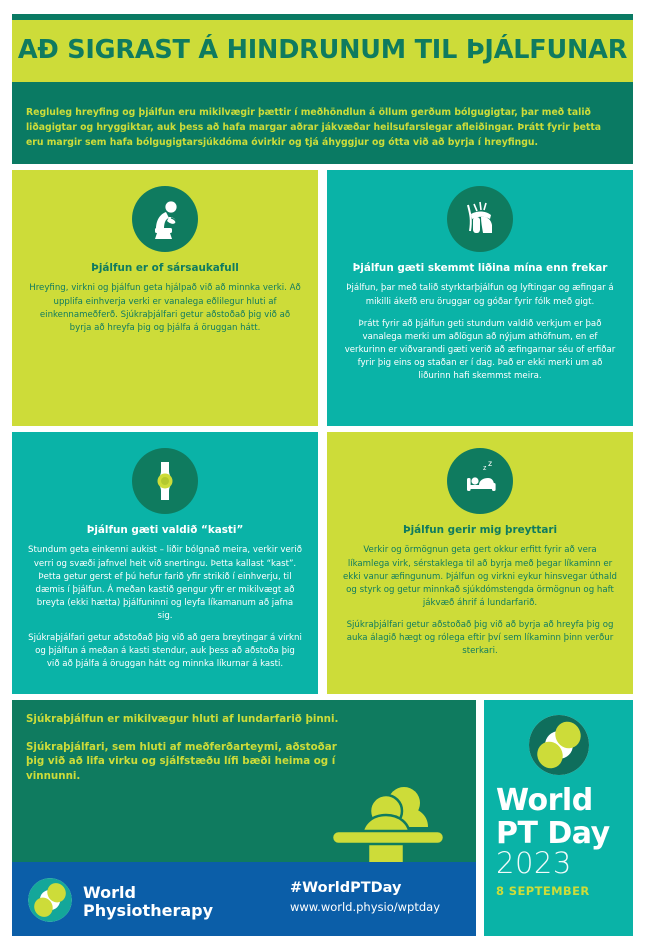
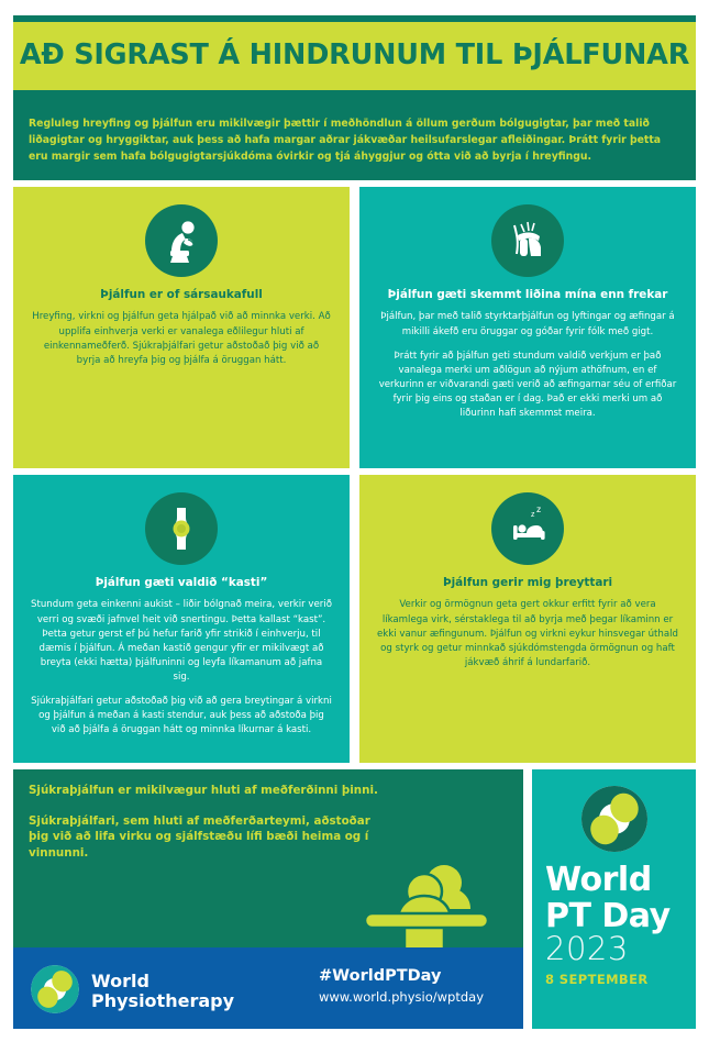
  AÐ SIGRAST Á HINDRUNUM TIL ÞJÁLFUNAR
  Regluleg hreyfing og þjálfun eru mikilvægir þættir í meðhöndlun á öllum gerðum bólgugigtar, þar með talið liðagigtar og hryggiktar, auk þess að hafa margar aðrar jákvæðar heilsufarslegar afleiðingar. Þrátt fyrir þetta eru margir sem hafa bólgugigtarsjúkdóma óvirkir og tjá áhyggjur og ótta við að byrja í hreyfingu.
  Þjálfun er of sársaukafull
  Hreyfing, virkni og þjálfun geta hjálpað við að minnka verki. Að upplifa einhverja verki er vanalega eðlilegur hluti af einkennameðferð. Sjúkraþjálfari getur aðstoðað þig við að byrja að hreyfa þig og þjálfa á öruggan hátt.
  Þjálfun gæti skemmt liðina mína enn frekar
  Þjálfun, þar með talið styrktarþjálfun og lyftingar og æfingar á mikilli ákefð eru öruggar og góðar fyrir fólk með gigt.
  Þrátt fyrir að þjálfun geti stundum valdið verkjum er það vanalega merki um aðlögun að nýjum athöfnum, en ef verkurinn er viðvarandi gæti verið að æfingarnar séu of erfiðar fyrir þig eins og staðan er í dag. Það er ekki merki um að liðurinn hafi skemmst meira.
  Þjálfun gæti valdið “kasti”
  Stundum geta einkenni aukist – liðir bólgnað meira, verkir verið verri og svæði jafnvel heit við snertingu. Þetta kallast “kast”. Þetta getur gerst ef þú hefur farið yfir strikið í einhverju, til dæmis í þjálfun. Á meðan kastið gengur yfir er mikilvægt að breyta (ekki hætta) þjálfuninni og leyfa líkamanum að jafna sig.
  Sjúkraþjálfari getur aðstoðað þig við að gera breytingar á virkni og þjálfun á meðan á kasti stendur, auk þess að aðstoða þig við að þjálfa á öruggan hátt og minnka líkurnar á kasti.
  z
  Þjálfun gerir mig þreyttari
  Verkir og örmögnun geta gert okkur erfitt fyrir að vera líkamlega virk, sérstaklega til að byrja með þegar líkaminn er ekki vanur æfingunum. Þjálfun og virkni eykur hinsvegar úthald og styrk og getur minnkað sjúkdómstengda örmögnun og haft jákvæð áhrif á lundarfarið.
- Sjúkraþjálfari getur aðstoðað þig við að byrja að hreyfa þig og auka álagið hægt og rólega eftir því sem líkaminn þinn verður sterkari.
- Sjúkraþjálfun er mikilvægur hluti af lundarfarið þinni.
+ Sjúkraþjálfun er mikilvægur hluti af meðferðinni þinni.
  Sjúkraþjálfari, sem hluti af meðferðarteymi, aðstoðar þig við að lifa virku og sjálfstæðu lífi bæði heima og í vinnunni.
  World
  PT Day
  2023
  8 SEPTEMBER
  World
  Physiotherapy
  #WorldPTDay
  www.world.physio/wptday
